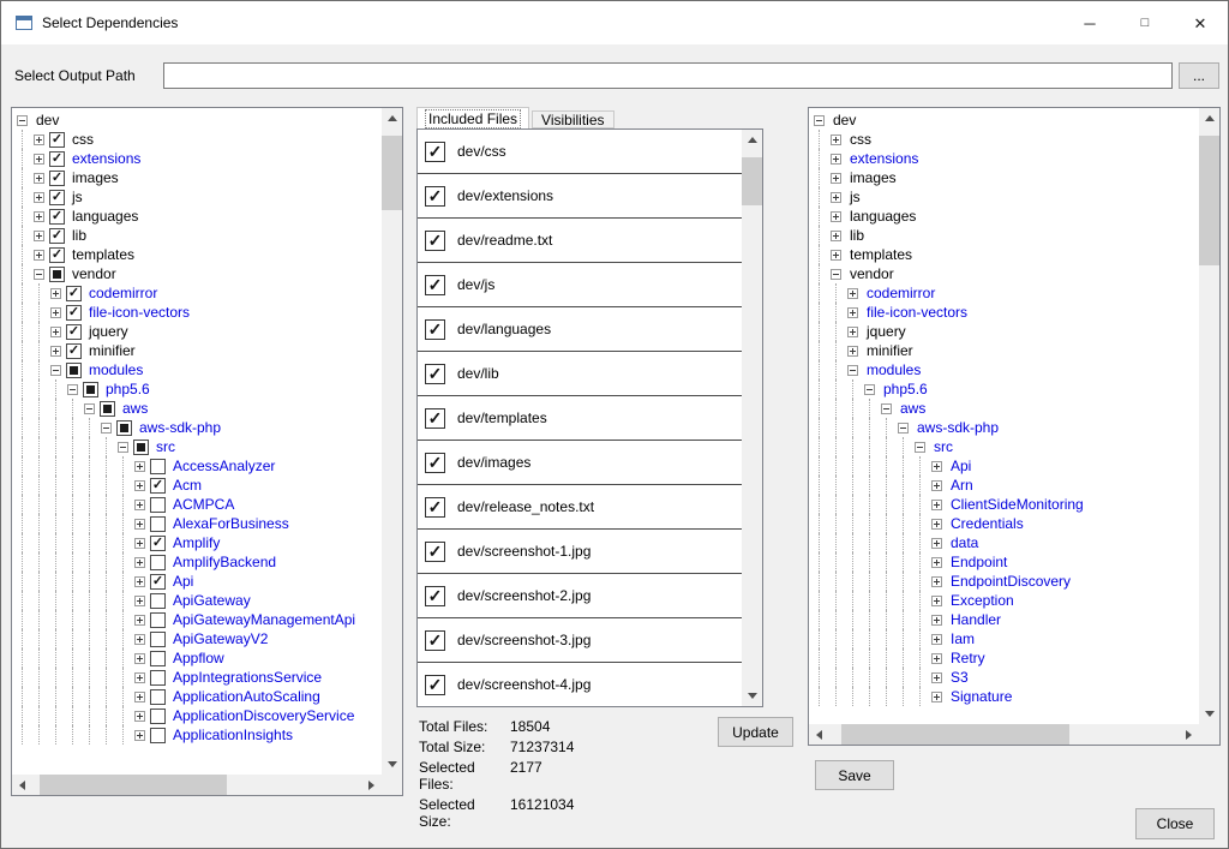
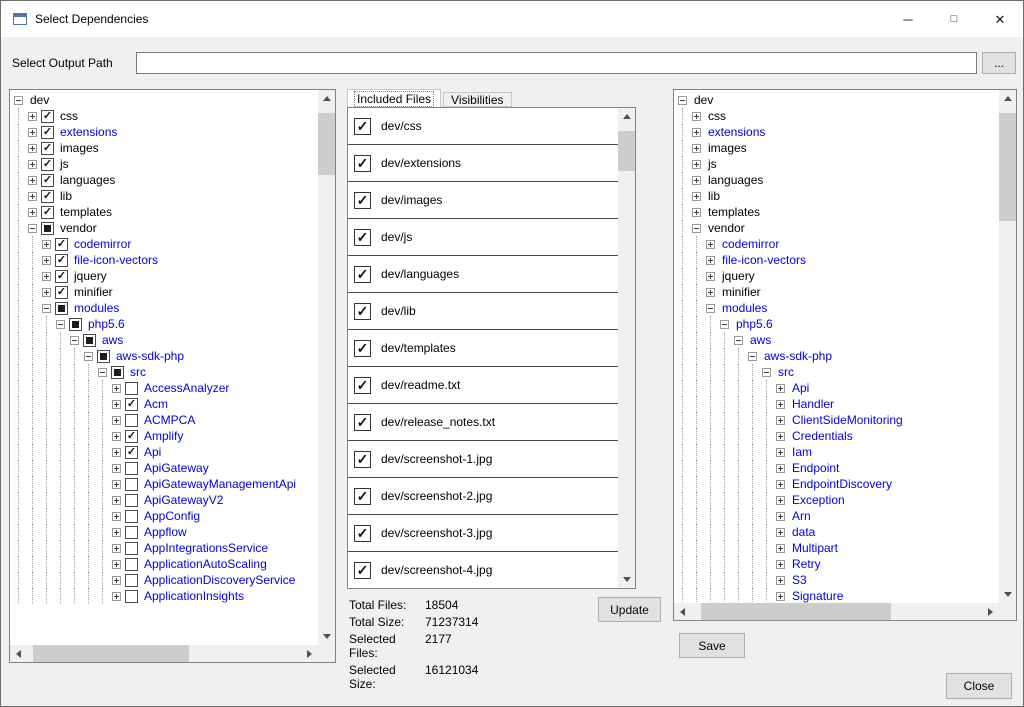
  Select Dependencies
  ─
  □
  ✕
  Select Output Path
  ...
  dev
  css
  extensions
  images
  js
  languages
  lib
  templates
  vendor
  codemirror
  file-icon-vectors
  jquery
  minifier
  modules
  php5.6
  aws
  aws-sdk-php
  src
  AccessAnalyzer
  Acm
  ACMPCA
- AlexaForBusiness
  Amplify
- AmplifyBackend
  Api
  ApiGateway
  ApiGatewayManagementApi
  ApiGatewayV2
+ AppConfig
  Appflow
  AppIntegrationsService
  ApplicationAutoScaling
  ApplicationDiscoveryService
  ApplicationInsights
  Included Files
  Visibilities
  dev/css
  dev/extensions
- dev/readme.txt
+ dev/images
  dev/js
  dev/languages
  dev/lib
  dev/templates
- dev/images
+ dev/readme.txt
  dev/release_notes.txt
  dev/screenshot-1.jpg
  dev/screenshot-2.jpg
  dev/screenshot-3.jpg
  dev/screenshot-4.jpg
  Total Files:
  18504
  Total Size:
  71237314
  Selected Files:
  2177
  Selected Size:
  16121034
  Update
  dev
  css
  extensions
  images
  js
  languages
  lib
  templates
  vendor
  codemirror
  file-icon-vectors
  jquery
  minifier
  modules
  php5.6
  aws
  aws-sdk-php
  src
  Api
- Arn
+ Handler
  ClientSideMonitoring
  Credentials
- data
+ Iam
  Endpoint
  EndpointDiscovery
  Exception
- Handler
+ Arn
- Iam
+ data
+ Multipart
  Retry
  S3
  Signature
  Save
  Close
